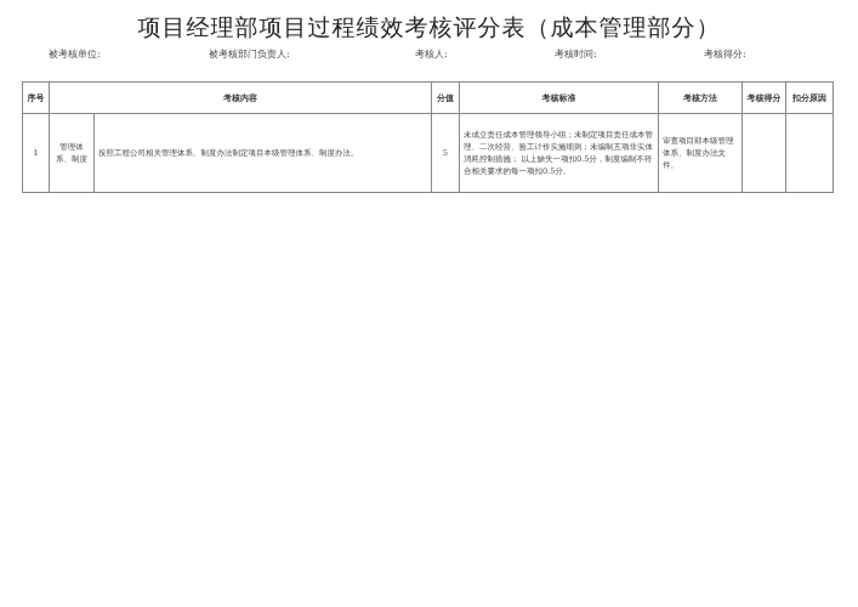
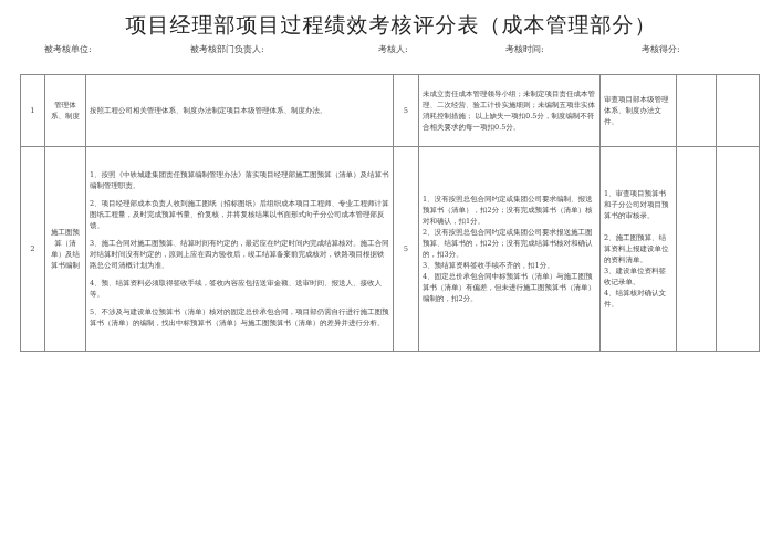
  项目经理部项目过程绩效考核评分表（成本管理部分）
  被考核单位:
  被考核部门负责人:
  考核人:
  考核时间:
  考核得分:
- 序号	考核内容	分值	考核标准	考核方法	考核得分	扣分原因
  1	管理体系、制度	按照工程公司相关管理体系、制度办法制定项目本级管理体系、制度办法。	5	未成立责任成本管理领导小组；未制定项目责任成本管理、二次经营、验工计价实施细则；未编制五项非实体消耗控制措施； 以上缺失一项扣0.5分，制度编制不符合相关要求的每一项扣0.5分。	审查项目部本级管理体系、制度办法文件。
+ 2	施工图预算（清单）及结算书编制	1、按照《中铁城建集团责任预算编制管理办法》落实项目经理部施工图预算（清单）及结算书编制管理职责。 2、项目经理部成本负责人收到施工图纸（招标图纸）后组织成本项目工程师、专业工程师计算图纸工程量，及时完成预算书量、价复核，并将复核结果以书面形式向子分公司成本管理部反馈。 3、施工合同对施工图预算、结算时间有约定的，最迟应在约定时间内完成结算核对。施工合同对结算时间没有约定的，原则上应在四方验收后，竣工结算备案前完成核对，铁路项目根据铁路总公司清概计划为准。 4、预、结算资料必须取得签收手续，签收内容应包括送审金额、送审时间、报送人、接收人等。 5、不涉及与建设单位预算书（清单）核对的固定总价承包合同，项目部仍需自行进行施工图预算书（清单）的编制，找出中标预算书（清单）与施工图预算书（清单）的差异并进行分析。	5	1、没有按照总包合同约定或集团公司要求编制、报送预算书（清单），扣2分；没有完成预算书（清单）核对和确认，扣1分。 2、没有按照总包合同约定或集团公司要求报送施工图预算、结算书的，扣2分；没有完成结算书核对和确认的，扣3分。 3、预结算资料签收手续不齐的，扣1分。 4、固定总价承包合同中标预算书（清单）与施工图预算书（清单）有偏差，但未进行施工图预算书（清单）编制的，扣2分。	1、审查项目预算书和子分公司对项目预算书的审核录。 2、施工图预算、结算资料上报建设单位的资料清单。 3、建设单位资料签收记录单。 4、结算核对确认文件。
